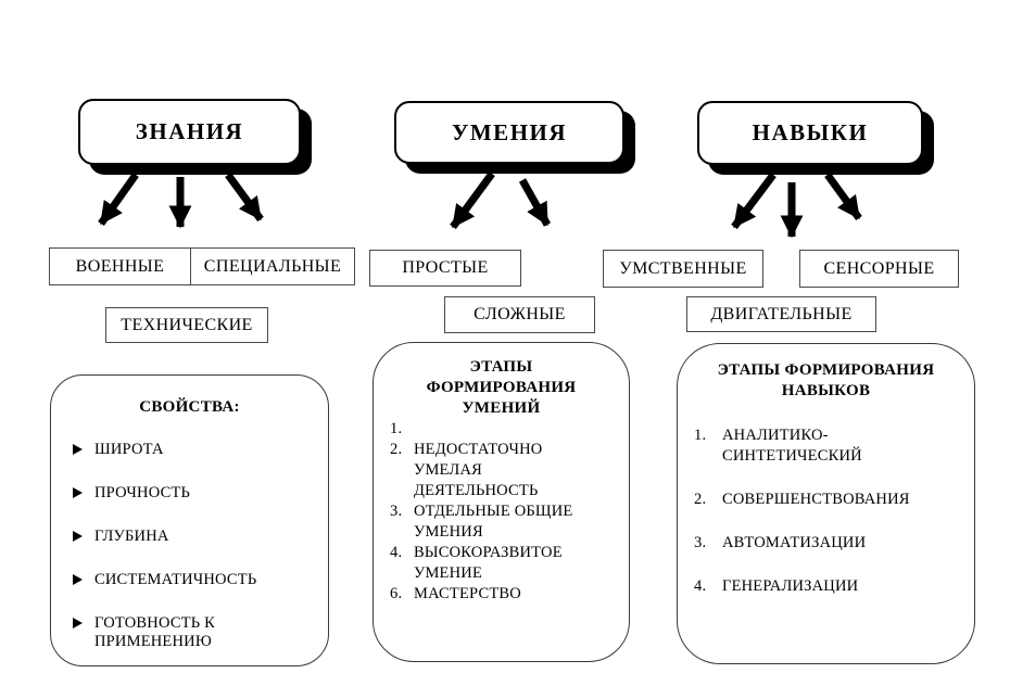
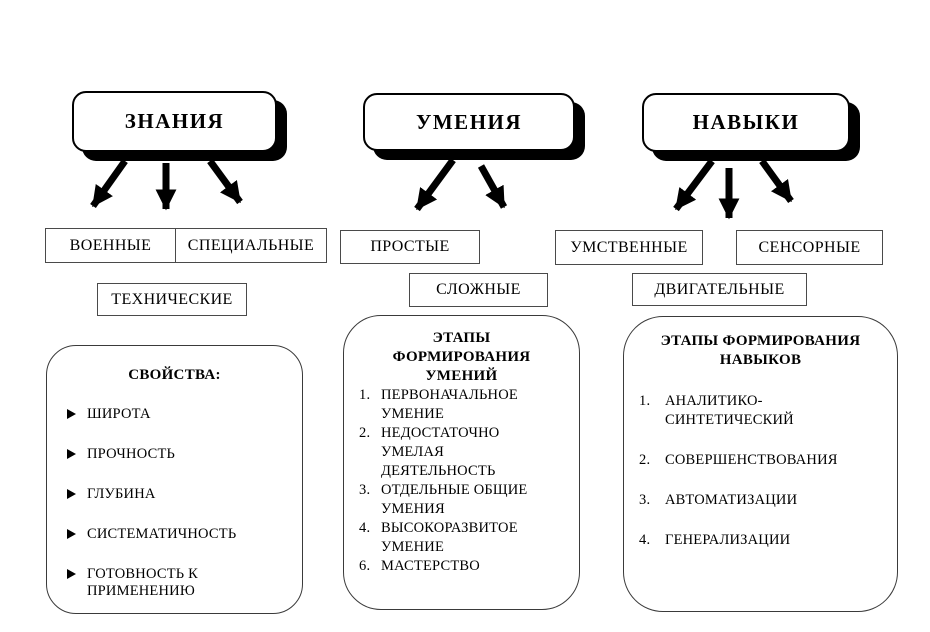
  ЗНАНИЯ
  УМЕНИЯ
  НАВЫКИ
  ВОЕННЫЕ
  СПЕЦИАЛЬНЫЕ
  ТЕХНИЧЕСКИЕ
  ПРОСТЫЕ
  СЛОЖНЫЕ
  УМСТВЕННЫЕ
  СЕНСОРНЫЕ
  ДВИГАТЕЛЬНЫЕ
  СВОЙСТВА:
  ШИРОТА
  ПРОЧНОСТЬ
  ГЛУБИНА
  СИСТЕМАТИЧНОСТЬ
  ГОТОВНОСТЬ К ПРИМЕНЕНИЮ
  ЭТАПЫ ФОРМИРОВАНИЯ УМЕНИЙ
  1.
+ ПЕРВОНАЧАЛЬНОЕ УМЕНИЕ
  2.
  НЕДОСТАТОЧНО УМЕЛАЯ ДЕЯТЕЛЬНОСТЬ
  3.
  ОТДЕЛЬНЫЕ ОБЩИЕ УМЕНИЯ
  4.
  ВЫСОКОРАЗВИТОЕ УМЕНИЕ
  6.
  МАСТЕРСТВО
  ЭТАПЫ ФОРМИРОВАНИЯ НАВЫКОВ
  1.
  АНАЛИТИКО-СИНТЕТИЧЕСКИЙ
  2.
  СОВЕРШЕНСТВОВАНИЯ
  3.
  АВТОМАТИЗАЦИИ
  4.
  ГЕНЕРАЛИЗАЦИИ
